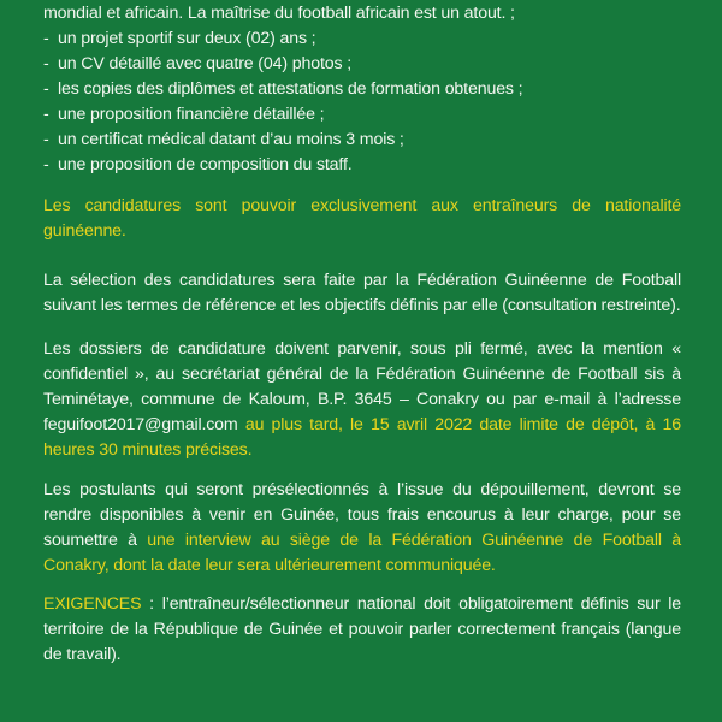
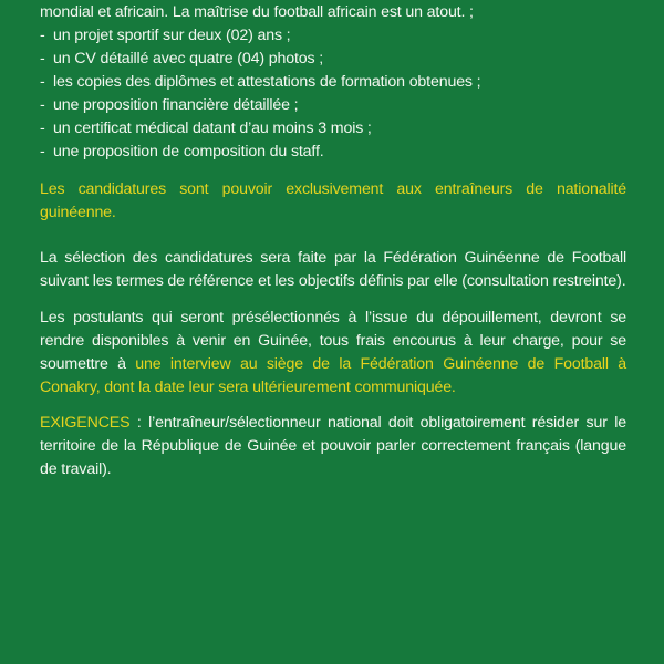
  mondial et africain. La maîtrise du football africain est un atout. ;
  -
  un projet sportif sur deux (02) ans ;
  -
  un CV détaillé avec quatre (04) photos ;
  -
  les copies des diplômes et attestations de formation obtenues ;
  -
  une proposition financière détaillée ;
  -
  un certificat médical datant d’au moins 3 mois ;
  -
  une proposition de composition du staff.
  Les candidatures sont pouvoir exclusivement aux entraîneurs de nationalité guinéenne.
  La sélection des candidatures sera faite par la Fédération Guinéenne de Football suivant les termes de référence et les objectifs définis par elle (consultation restreinte).
- Les dossiers de candidature doivent parvenir, sous pli fermé, avec la mention « confidentiel », au secrétariat général de la Fédération Guinéenne de Football sis à Teminétaye, commune de Kaloum, B.P. 3645 – Conakry ou par e-mail à l’adresse feguifoot2017@gmail.com au plus tard, le 15 avril 2022 date limite de dépôt, à 16 heures 30 minutes précises.
  Les postulants qui seront présélectionnés à l’issue du dépouillement, devront se rendre disponibles à venir en Guinée, tous frais encourus à leur charge, pour se soumettre à une interview au siège de la Fédération Guinéenne de Football à Conakry, dont la date leur sera ultérieurement communiquée.
- EXIGENCES : l’entraîneur/sélectionneur national doit obligatoirement définis sur le territoire de la République de Guinée et pouvoir parler correctement français (langue de travail).
+ EXIGENCES : l’entraîneur/sélectionneur national doit obligatoirement résider sur le territoire de la République de Guinée et pouvoir parler correctement français (langue de travail).
